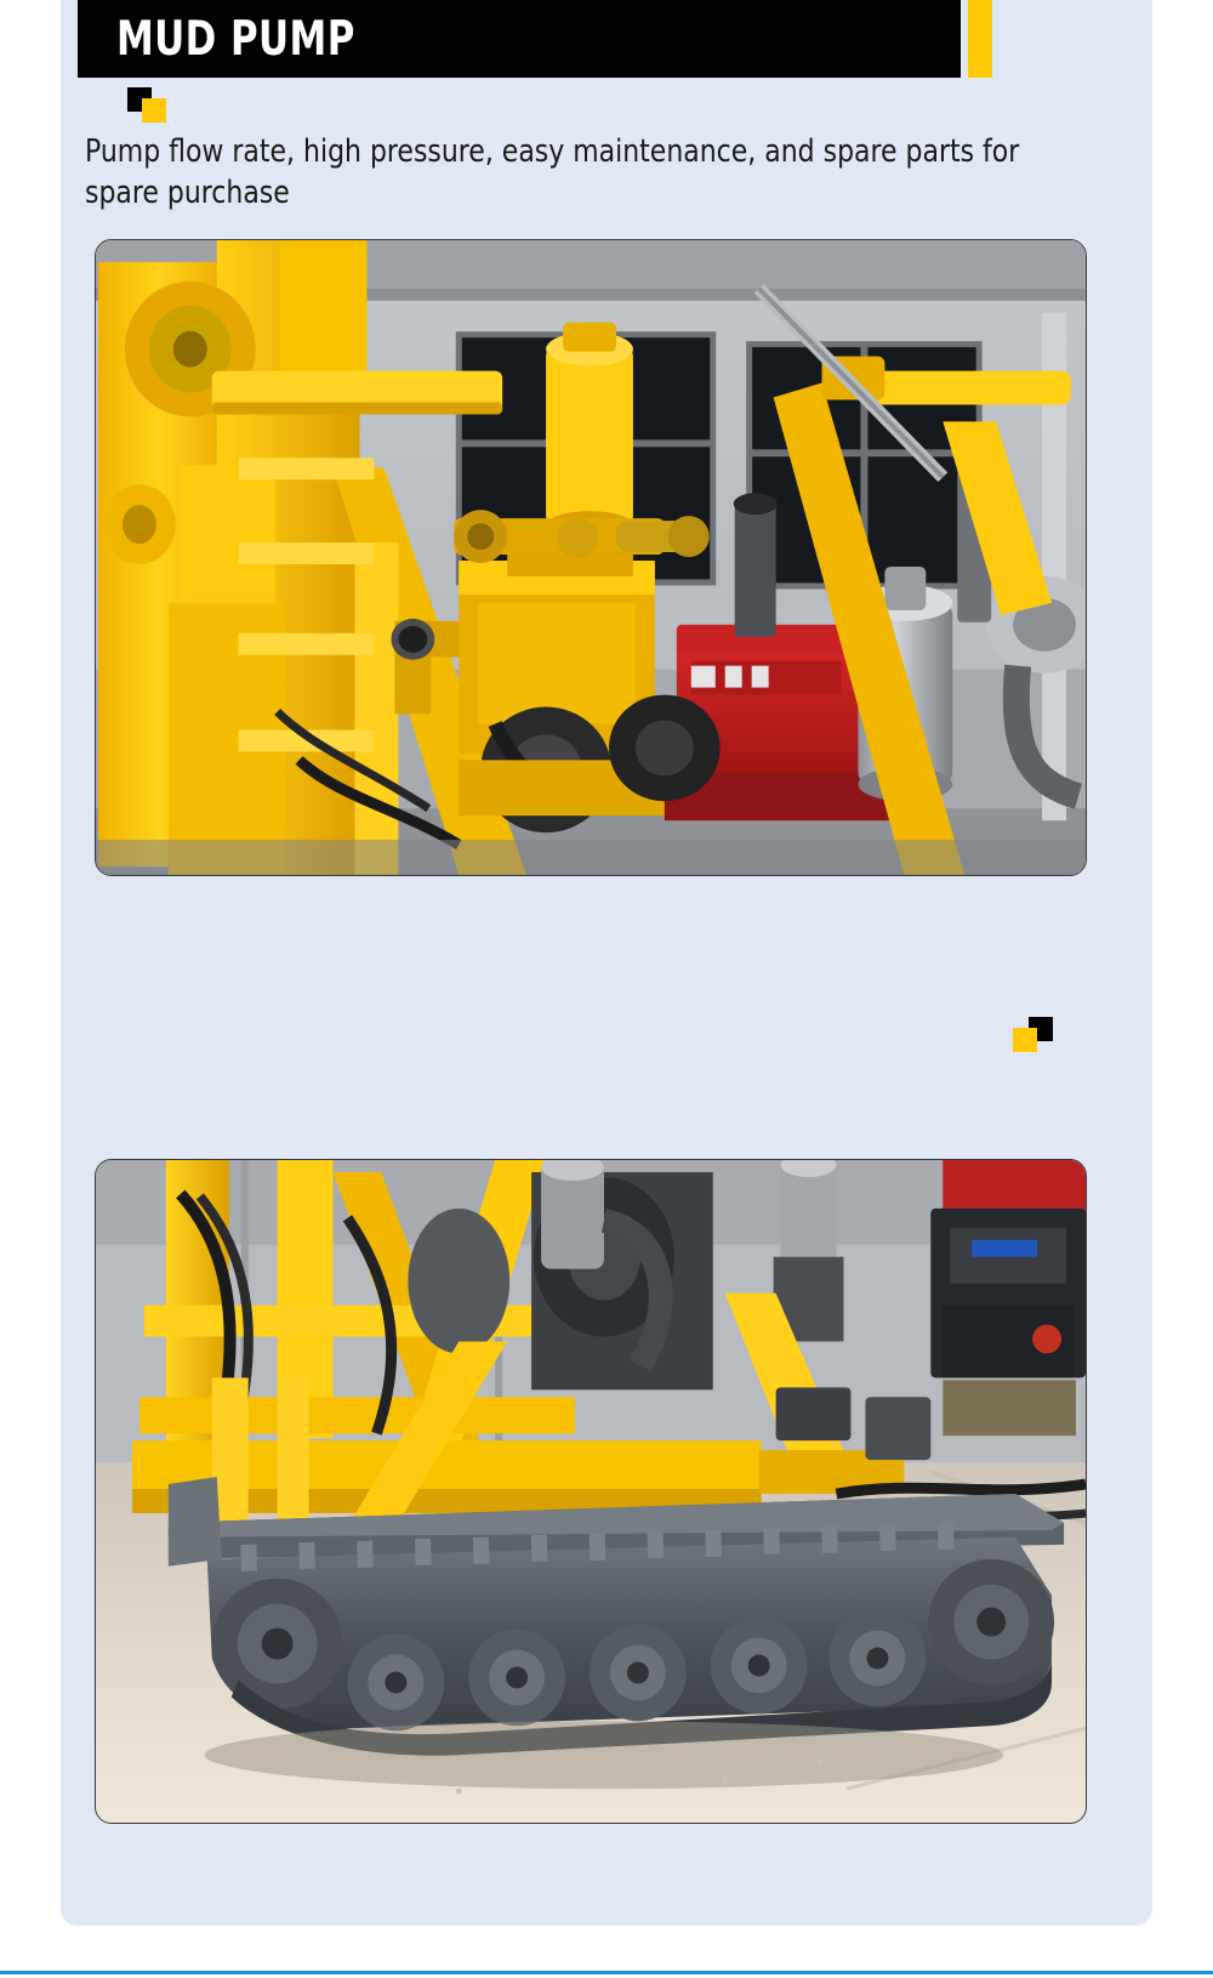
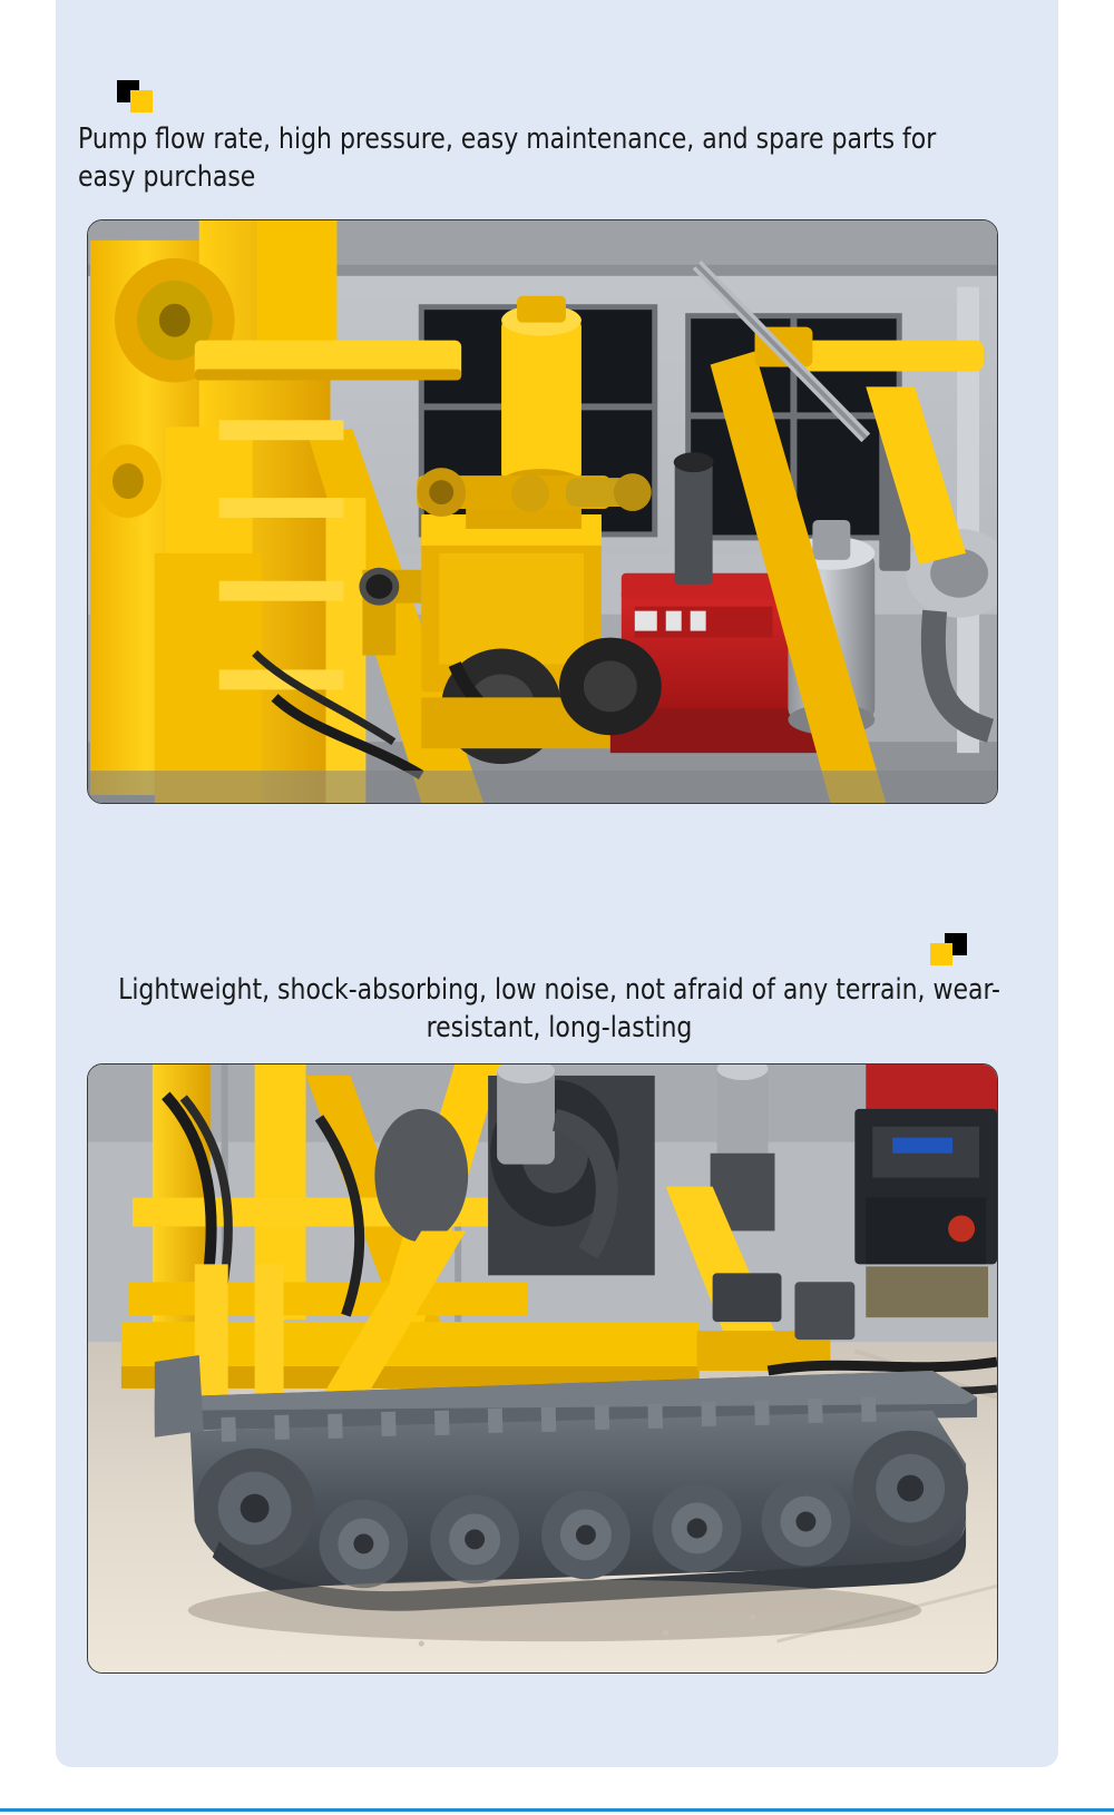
- MUD PUMP
- Pump flow rate, high pressure, easy maintenance, and spare parts for spare purchase
+ Pump flow rate, high pressure, easy maintenance, and spare parts for easy purchase
+ Lightweight, shock-absorbing, low noise, not afraid of any terrain, wear-resistant, long-lasting
